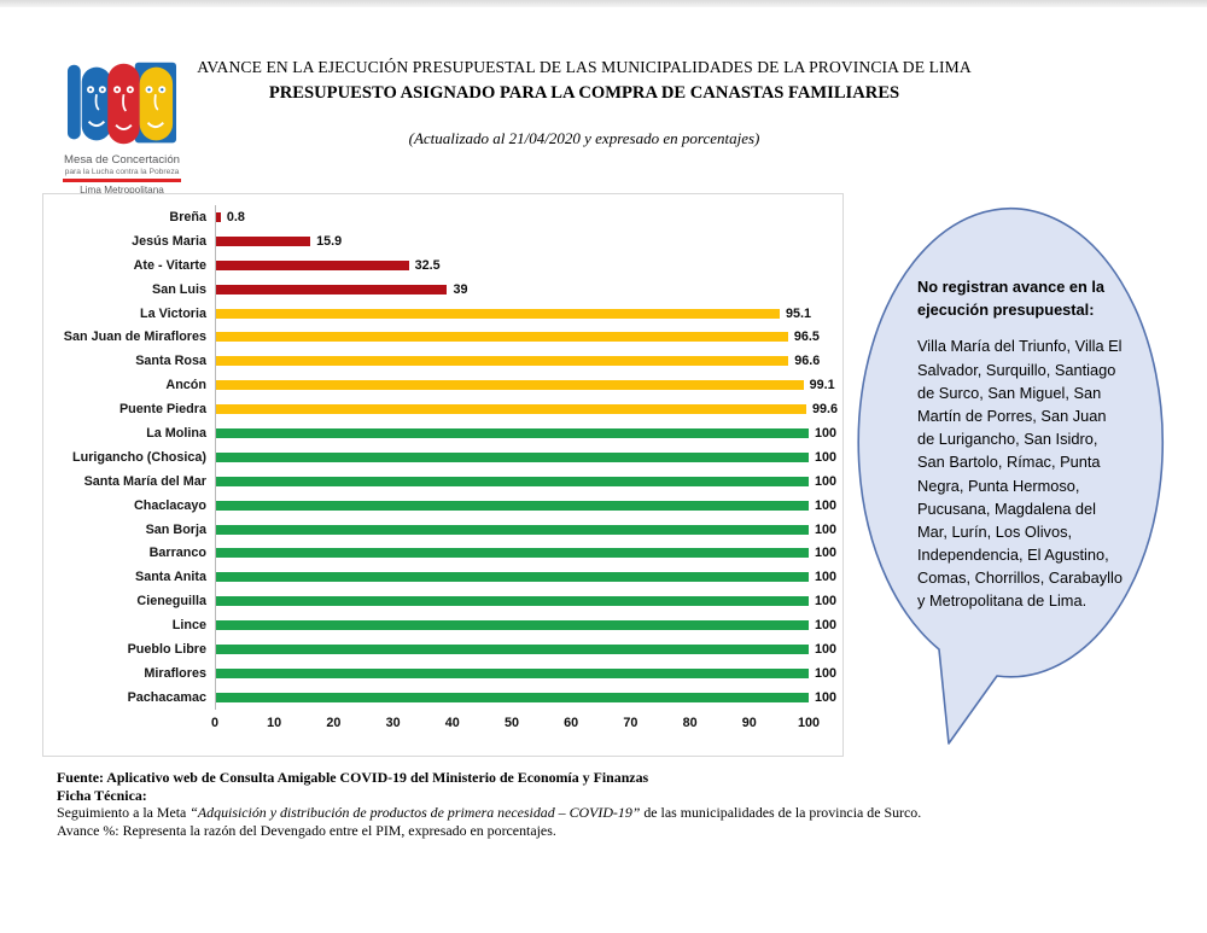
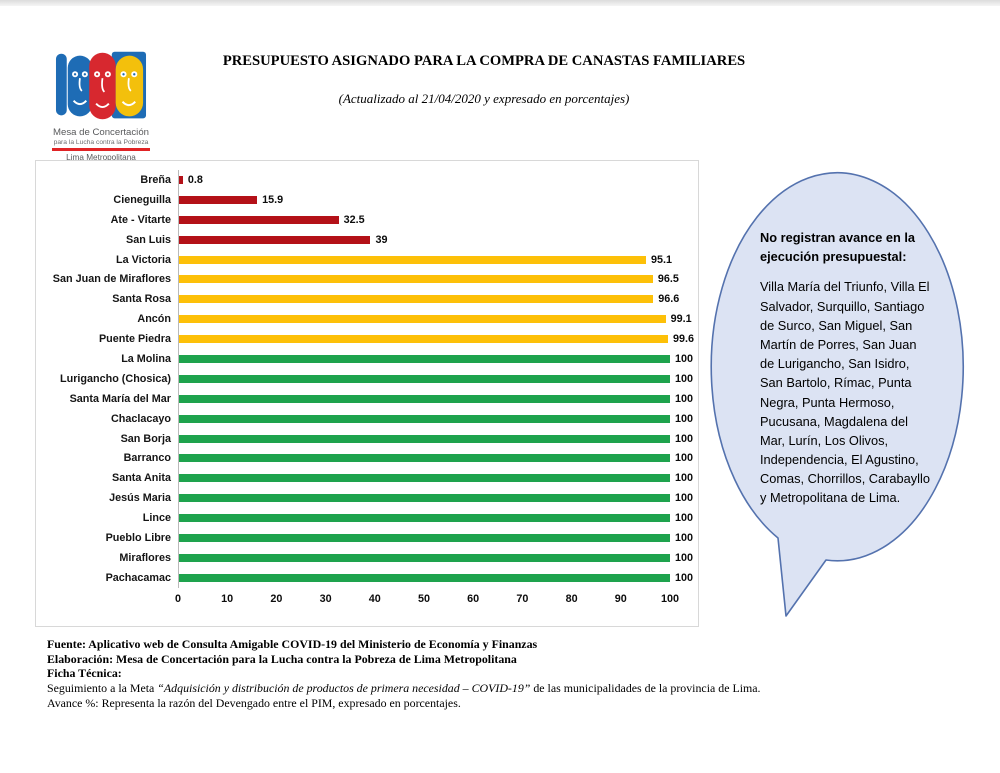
  Mesa de Concertación
  Lima Metropolitana
- AVANCE EN LA EJECUCIÓN PRESUPUESTAL DE LAS MUNICIPALIDADES DE LA PROVINCIA DE LIMA
  PRESUPUESTO ASIGNADO PARA LA COMPRA DE CANASTAS FAMILIARES
  (Actualizado al 21/04/2020 y expresado en porcentajes)
  Breña
- Jesús Maria
+ Cieneguilla
  Ate - Vitarte
  San Luis
  La Victoria
  San Juan de Miraflores
  Santa Rosa
  Ancón
  Puente Piedra
  La Molina
  Lurigancho (Chosica)
  Santa María del Mar
  Chaclacayo
  San Borja
  Barranco
  Santa Anita
- Cieneguilla
+ Jesús Maria
  Lince
  Pueblo Libre
  Miraflores
  Pachacamac
  0.8
  15.9
  32.5
  39
  95.1
  96.5
  96.6
  99.1
  99.6
  100
  100
  100
  100
  100
  100
  100
  100
  100
  100
  100
  100
  0
  10
  20
  30
  40
  50
  60
  70
  80
  90
  100
  No registran avance en la ejecución presupuestal:
  Villa María del Triunfo, Villa El Salvador, Surquillo, Santiago de Surco, San Miguel, San Martín de Porres, San Juan de Lurigancho, San Isidro, San Bartolo, Rímac, Punta Negra, Punta Hermoso, Pucusana, Magdalena del Mar, Lurín, Los Olivos, Independencia, El Agustino, Comas, Chorrillos, Carabayllo y Metropolitana de Lima.
  Fuente: Aplicativo web de Consulta Amigable COVID-19 del Ministerio de Economía y Finanzas
+ Elaboración: Mesa de Concertación para la Lucha contra la Pobreza de Lima Metropolitana
  Ficha Técnica:
- Seguimiento a la Meta “Adquisición y distribución de productos de primera necesidad – COVID-19” de las municipalidades de la provincia de Surco.
+ Seguimiento a la Meta “Adquisición y distribución de productos de primera necesidad – COVID-19” de las municipalidades de la provincia de Lima.
  Avance %: Representa la razón del Devengado entre el PIM, expresado en porcentajes.
